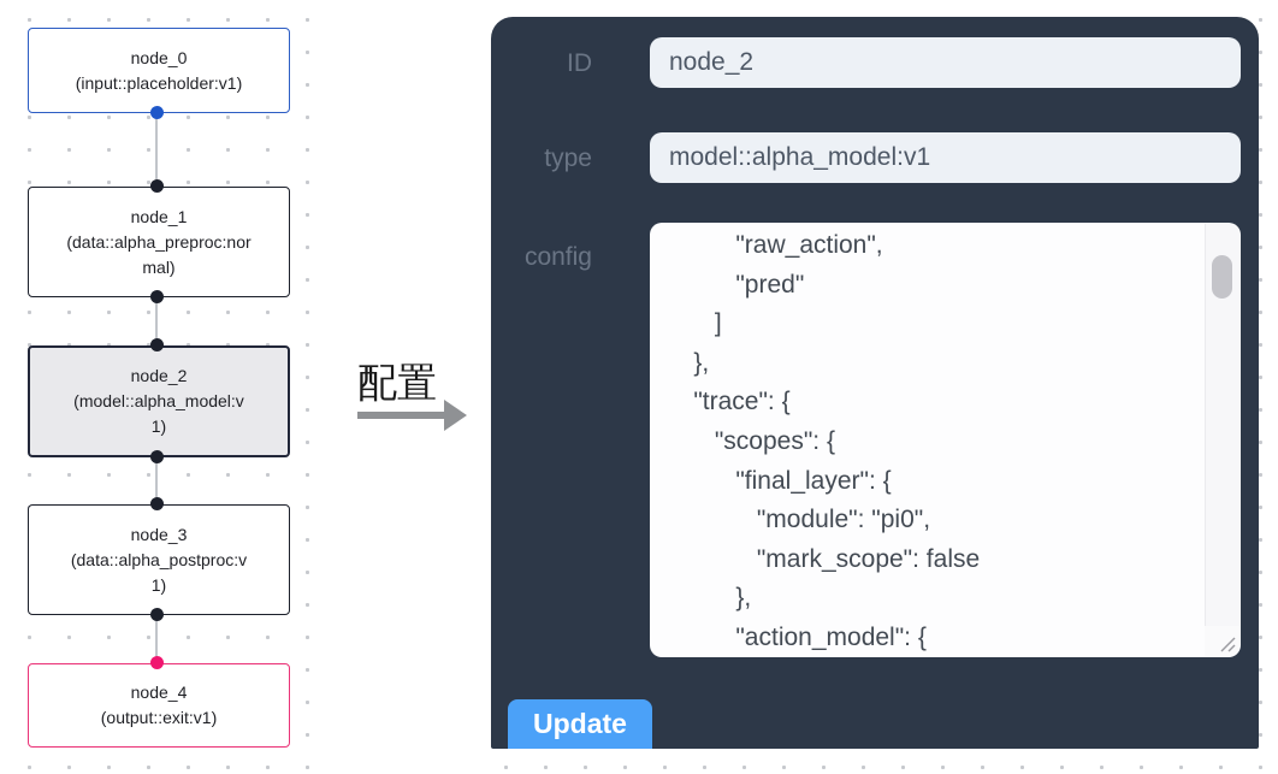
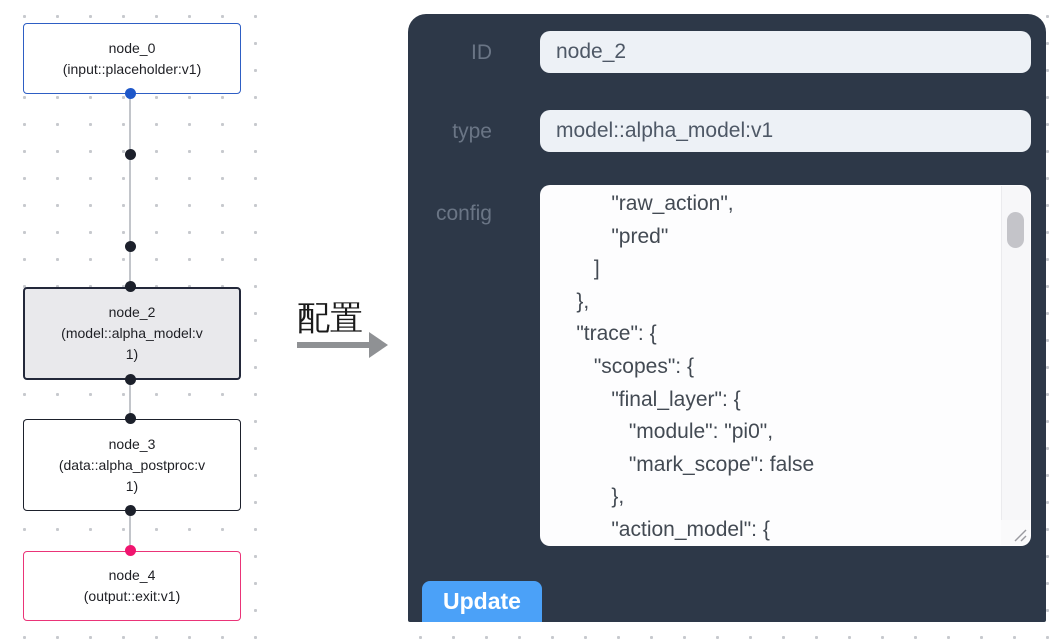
  node_0
  (input::placeholder:v1)
- node_1
- (data::alpha_preproc:normal)
  node_2
  (model::alpha_model:v1)
  node_3
  (data::alpha_postproc:v1)
  node_4
  (output::exit:v1)
  配置
  ID
  node_2
  type
  model::alpha_model:v1
  config
  "raw_action",
  "pred"
  ]
  },
  "trace": {
  "scopes": {
  "final_layer": {
  "module": "pi0",
  "mark_scope": false
  },
  "action_model": {
  Update
